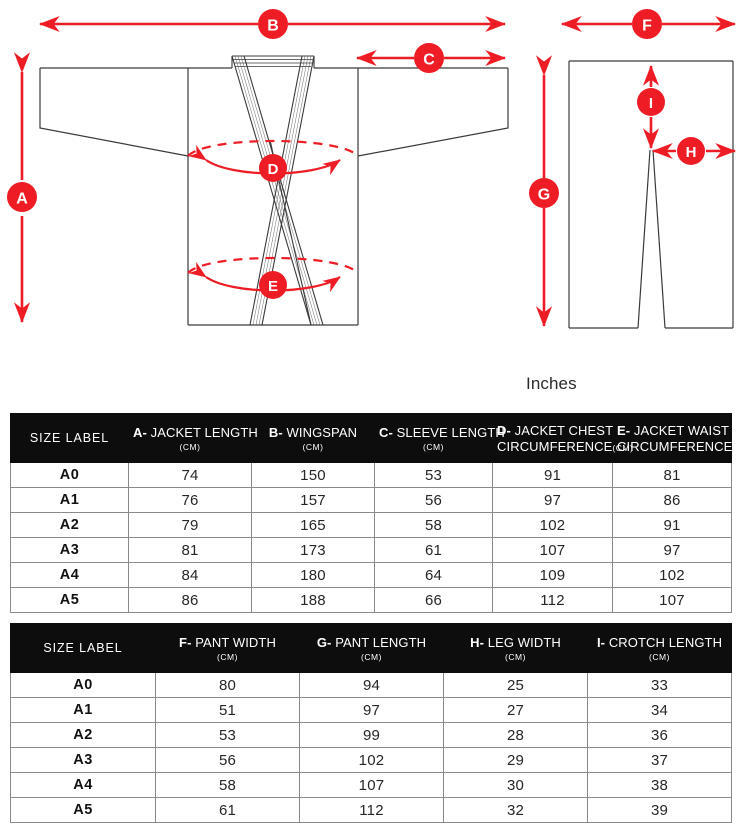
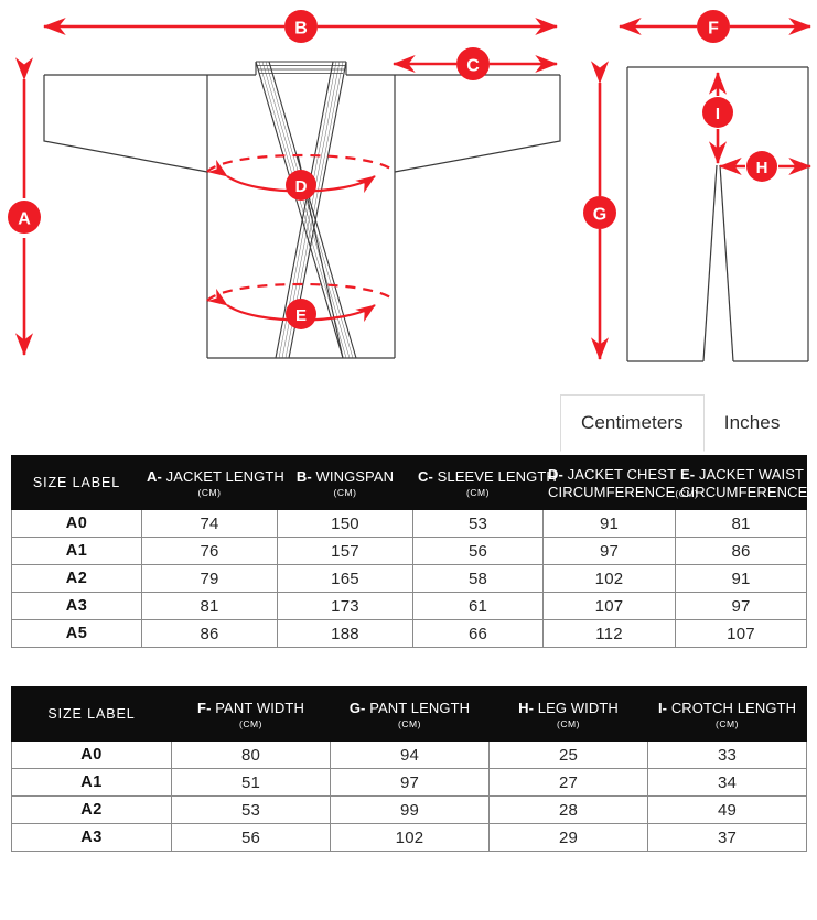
  A
  B
  C
  D
  E
  F
  G
  H
  I
+ Centimeters
  Inches
  SIZE LABEL	A- JACKET LENGTH (CM)	B- WINGSPAN (CM)	C- SLEEVE LENGTH (CM)	D- JACKET CHEST CIRCUMFERENCE(CM)	E- JACKET WAIST CIRCUMFERENCE
  A0	74	150	53	91	81
  A1	76	157	56	97	86
  A2	79	165	58	102	91
  A3	81	173	61	107	97
- A4	84	180	64	109	102
  A5	86	188	66	112	107
  SIZE LABEL	F- PANT WIDTH (CM)	G- PANT LENGTH (CM)	H- LEG WIDTH (CM)	I- CROTCH LENGTH (CM)
  A0	80	94	25	33
  A1	51	97	27	34
- A2	53	99	28	36
+ A2	53	99	28	49
  A3	56	102	29	37
- A4	58	107	30	38
- A5	61	112	32	39
